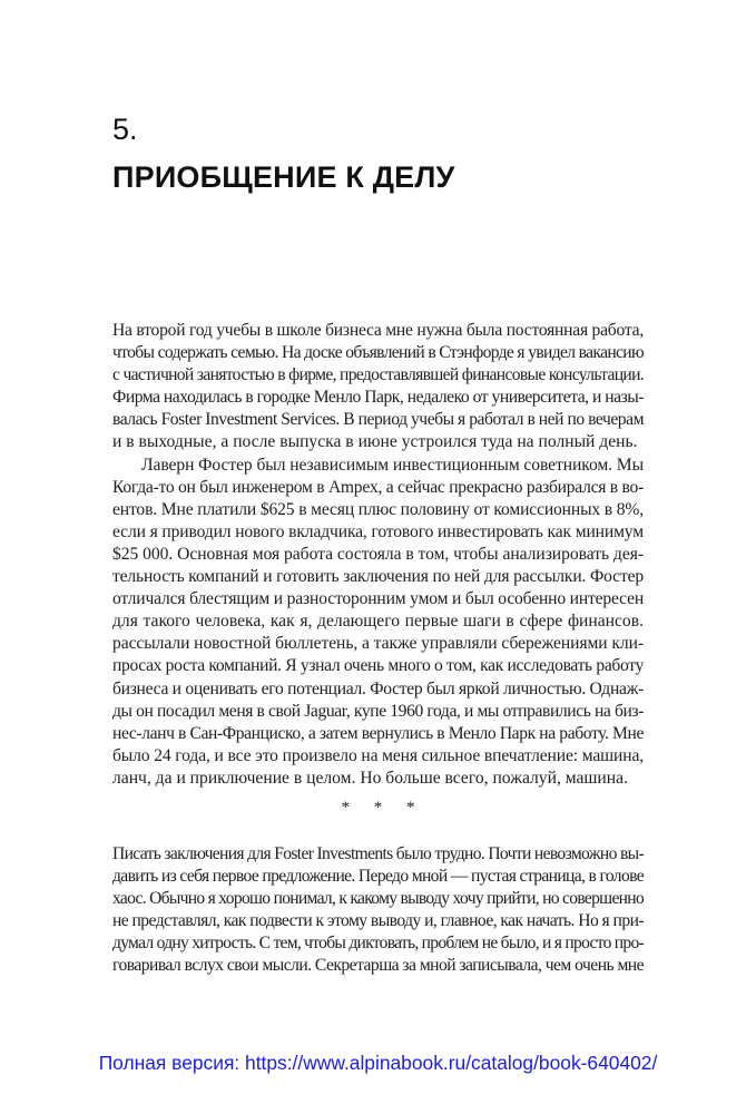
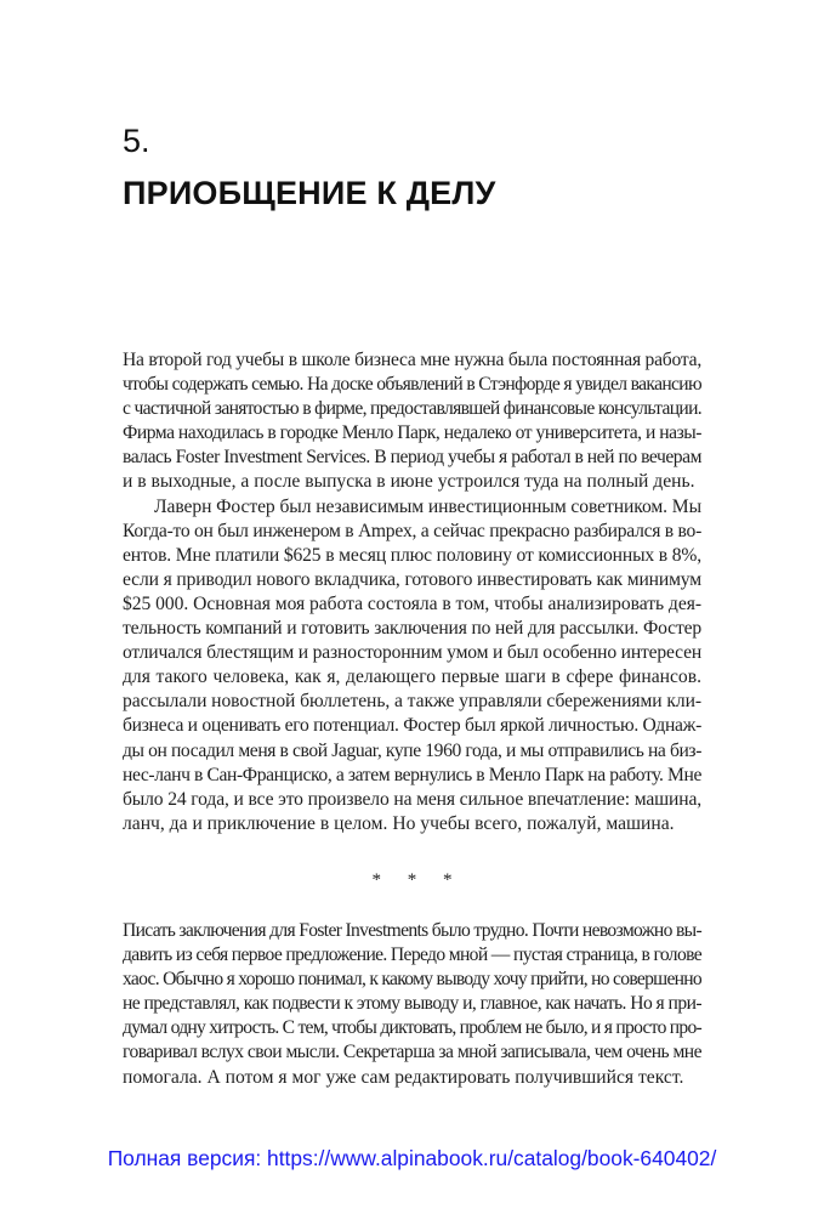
  5.
  ПРИОБЩЕНИЕ К ДЕЛУ
  На второй год учебы в школе бизнеса мне нужна была постоянная работа,
  чтобы содержать семью. На доске объявлений в Стэнфорде я увидел вакансию
  с частичной занятостью в фирме, предоставлявшей финансовые консультации.
  Фирма находилась в городке Менло Парк, недалеко от университета, и назы-
  валась Foster Investment Services. В период учебы я работал в ней по вечерам
  и в выходные, а после выпуска в июне устроился туда на полный день.
  Лаверн Фостер был независимым инвестиционным советником. Мы
  Когда-то он был инженером в Ampex, а сейчас прекрасно разбирался в во-
  ентов. Мне платили $625 в месяц плюс половину от комиссионных в 8%,
  если я приводил нового вкладчика, готового инвестировать как минимум
  $25 000. Основная моя работа состояла в том, чтобы анализировать дея-
  тельность компаний и готовить заключения по ней для рассылки. Фостер
  отличался блестящим и разносторонним умом и был особенно интересен
  для такого человека, как я, делающего первые шаги в сфере финансов.
  рассылали новостной бюллетень, а также управляли сбережениями кли-
- просах роста компаний. Я узнал очень много о том, как исследовать работу
  бизнеса и оценивать его потенциал. Фостер был яркой личностью. Однаж-
  ды он посадил меня в свой Jaguar, купе 1960 года, и мы отправились на биз-
  нес-ланч в Сан-Франциско, а затем вернулись в Менло Парк на работу. Мне
  было 24 года, и все это произвело на меня сильное впечатление: машина,
- ланч, да и приключение в целом. Но больше всего, пожалуй, машина.
+ ланч, да и приключение в целом. Но учебы всего, пожалуй, машина.
  * * *
  Писать заключения для Foster Investments было трудно. Почти невозможно вы-
  давить из себя первое предложение. Передо мной — пустая страница, в голове
  хаос. Обычно я хорошо понимал, к какому выводу хочу прийти, но совершенно
  не представлял, как подвести к этому выводу и, главное, как начать. Но я при-
  думал одну хитрость. С тем, чтобы диктовать, проблем не было, и я просто про-
  говаривал вслух свои мысли. Секретарша за мной записывала, чем очень мне
+ помогала. А потом я мог уже сам редактировать получившийся текст.
  Полная версия: https://www.alpinabook.ru/catalog/book-640402/
